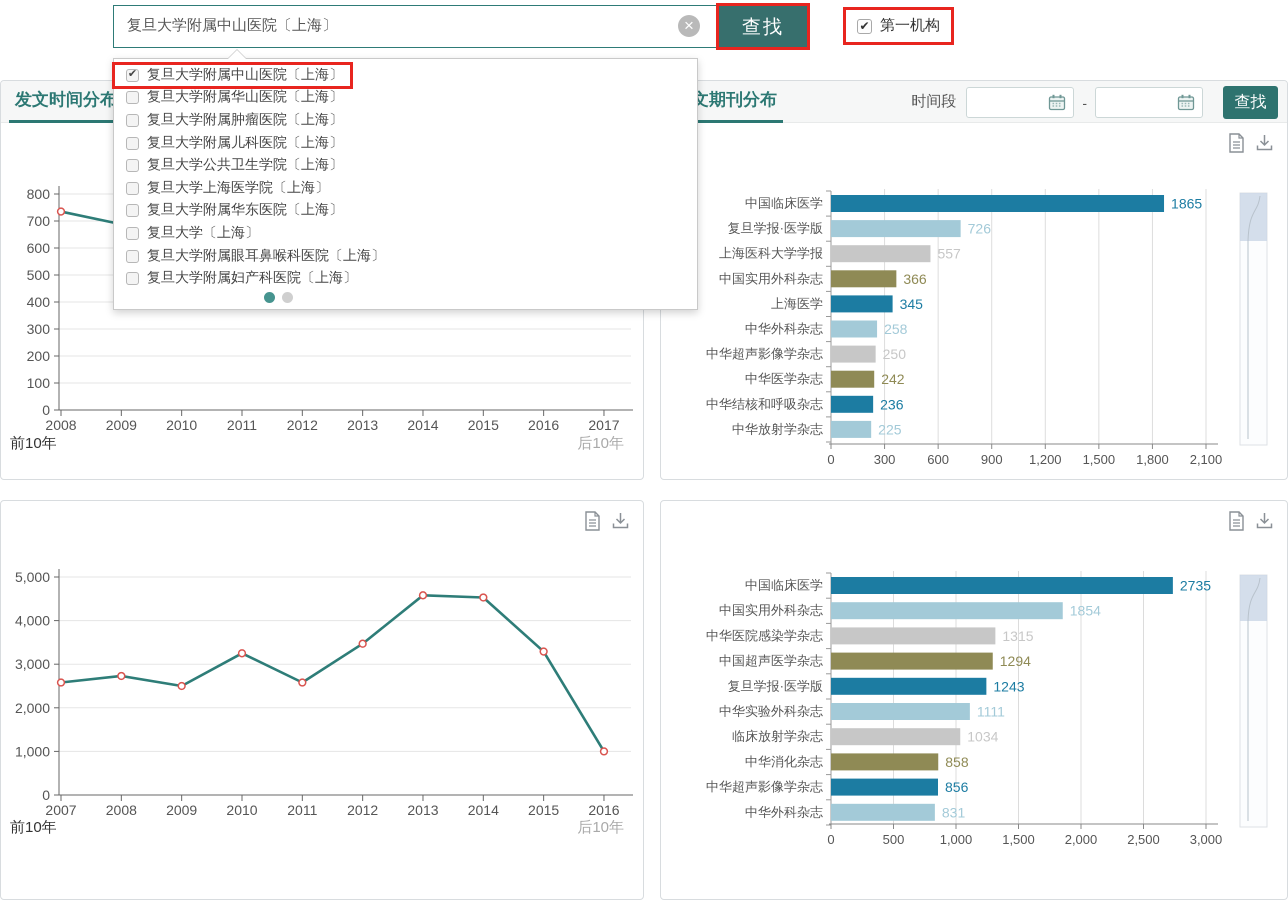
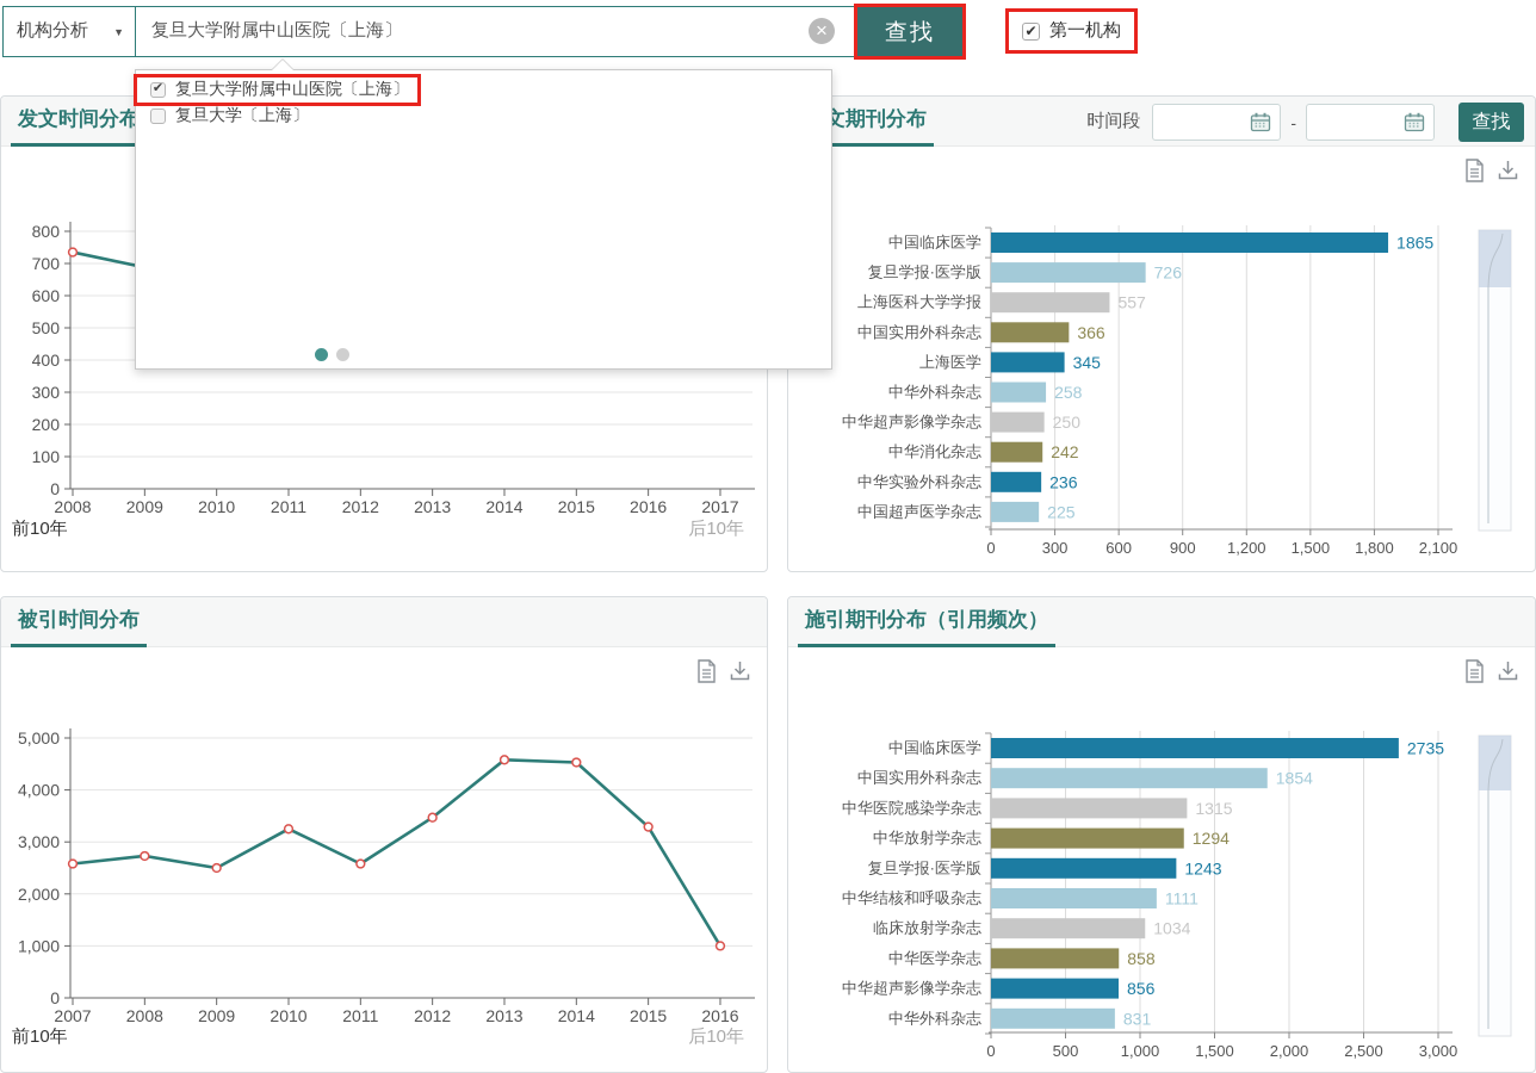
+ 机构分析
+ ▼
  复旦大学附属中山医院〔上海〕
  ×
  查找
  ✔
  第一机构
  ✔
  复旦大学附属中山医院〔上海〕
- 复旦大学附属华山医院〔上海〕
- 复旦大学附属肿瘤医院〔上海〕
- 复旦大学附属儿科医院〔上海〕
- 复旦大学公共卫生学院〔上海〕
- 复旦大学上海医学院〔上海〕
- 复旦大学附属华东医院〔上海〕
  复旦大学〔上海〕
- 复旦大学附属眼耳鼻喉科医院〔上海〕
- 复旦大学附属妇产科医院〔上海〕
  发文时间分布
  0
  100
  200
  300
  400
  500
  600
  700
  800
  2008
  2009
  2010
  2011
  2012
  2013
  2014
  2015
  2016
  2017
  前10年
  后10年
  文期刊分布
  时间段
  -
  查找
  中国临床医学
  1865
  复旦学报·医学版
  726
  上海医科大学学报
  557
  中国实用外科杂志
  366
  上海医学
  345
  中华外科杂志
  258
  中华超声影像学杂志
  250
- 中华医学杂志
+ 中华消化杂志
  242
- 中华结核和呼吸杂志
+ 中华实验外科杂志
  236
- 中华放射学杂志
+ 中国超声医学杂志
  225
  0
  300
  600
  900
  1,200
  1,500
  1,800
  2,100
+ 被引时间分布
  0
  1,000
  2,000
  3,000
  4,000
  5,000
  2007
  2008
  2009
  2010
  2011
  2012
  2013
  2014
  2015
  2016
  前10年
  后10年
+ 施引期刊分布（引用频次）
  中国临床医学
  2735
  中国实用外科杂志
  1854
  中华医院感染学杂志
  1315
- 中国超声医学杂志
+ 中华放射学杂志
  1294
  复旦学报·医学版
  1243
- 中华实验外科杂志
+ 中华结核和呼吸杂志
  1111
  临床放射学杂志
  1034
- 中华消化杂志
+ 中华医学杂志
  858
  中华超声影像学杂志
  856
  中华外科杂志
  831
  0
  500
  1,000
  1,500
  2,000
  2,500
  3,000
